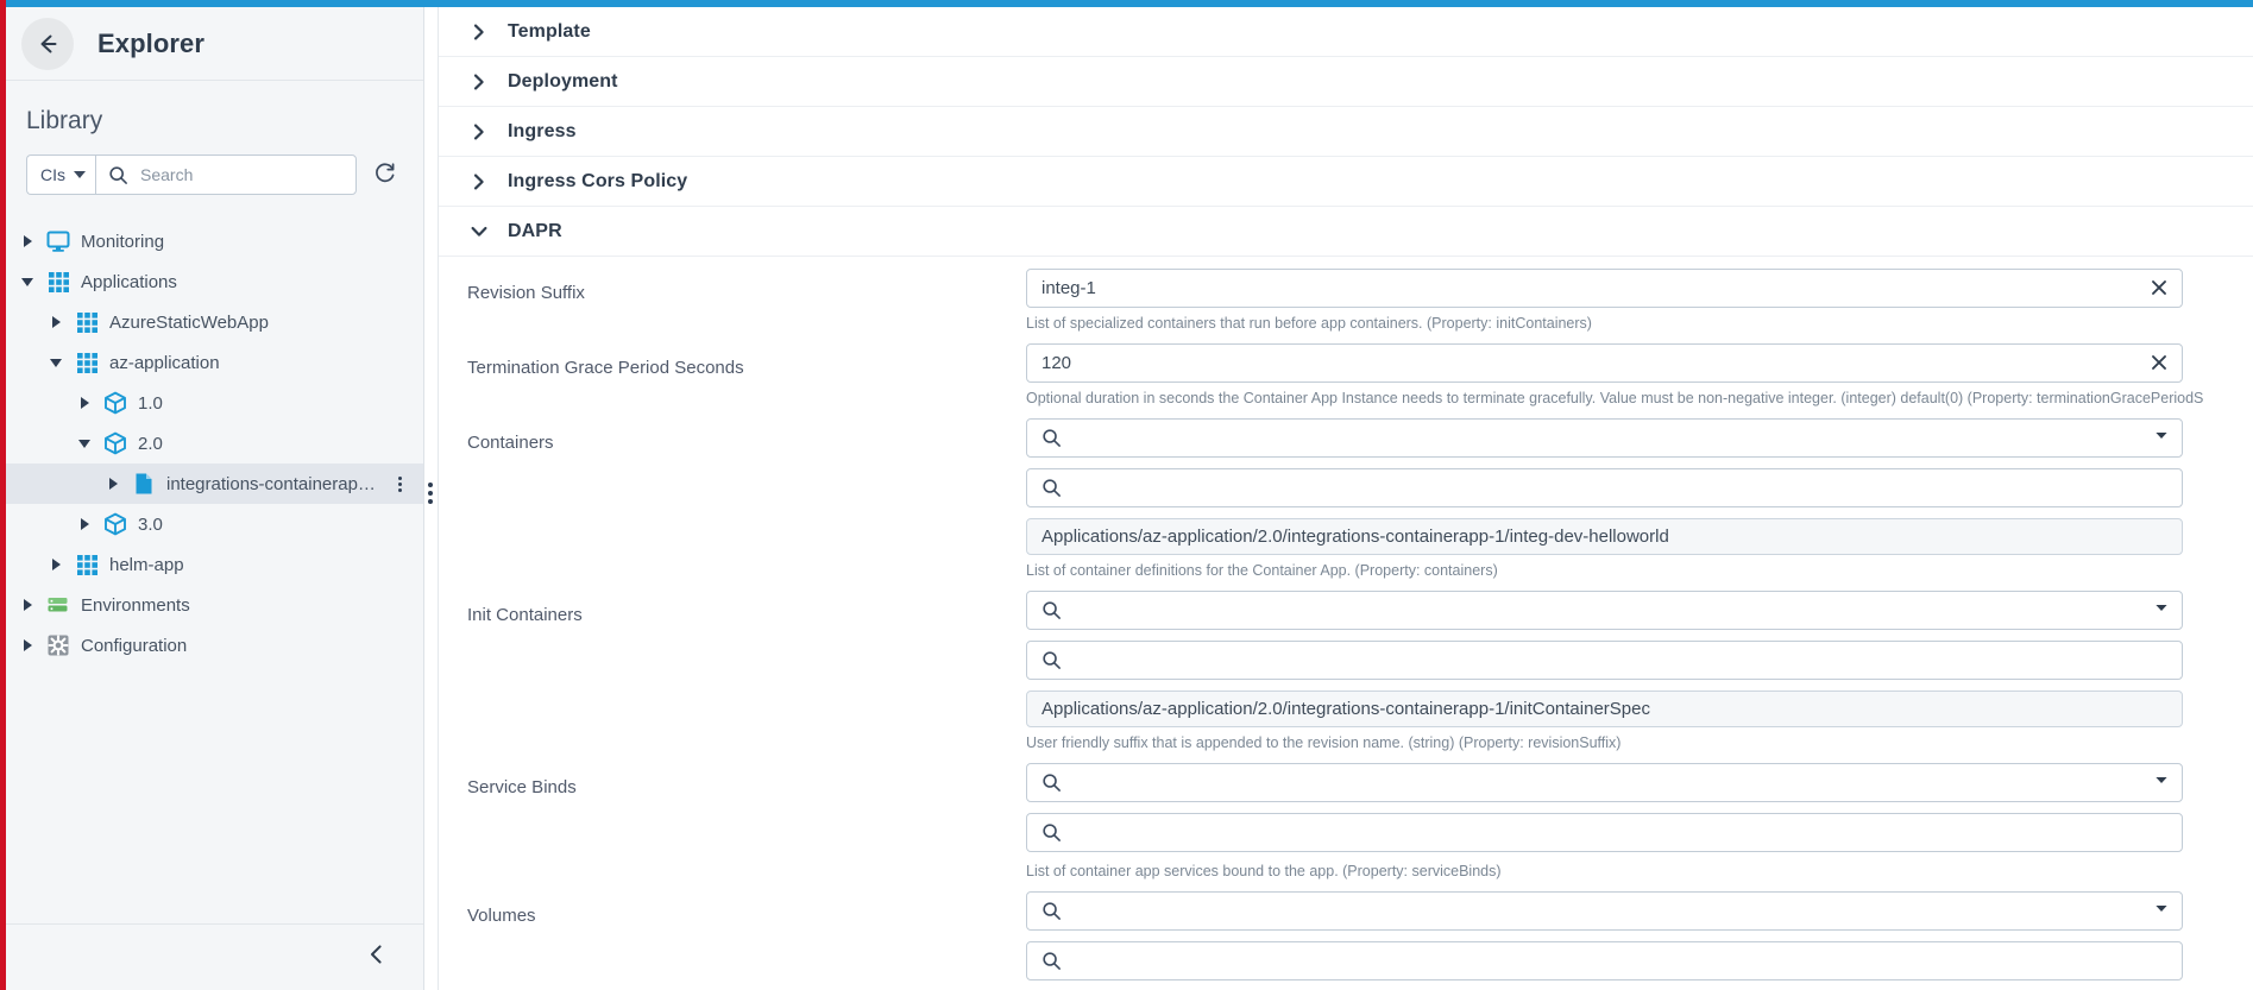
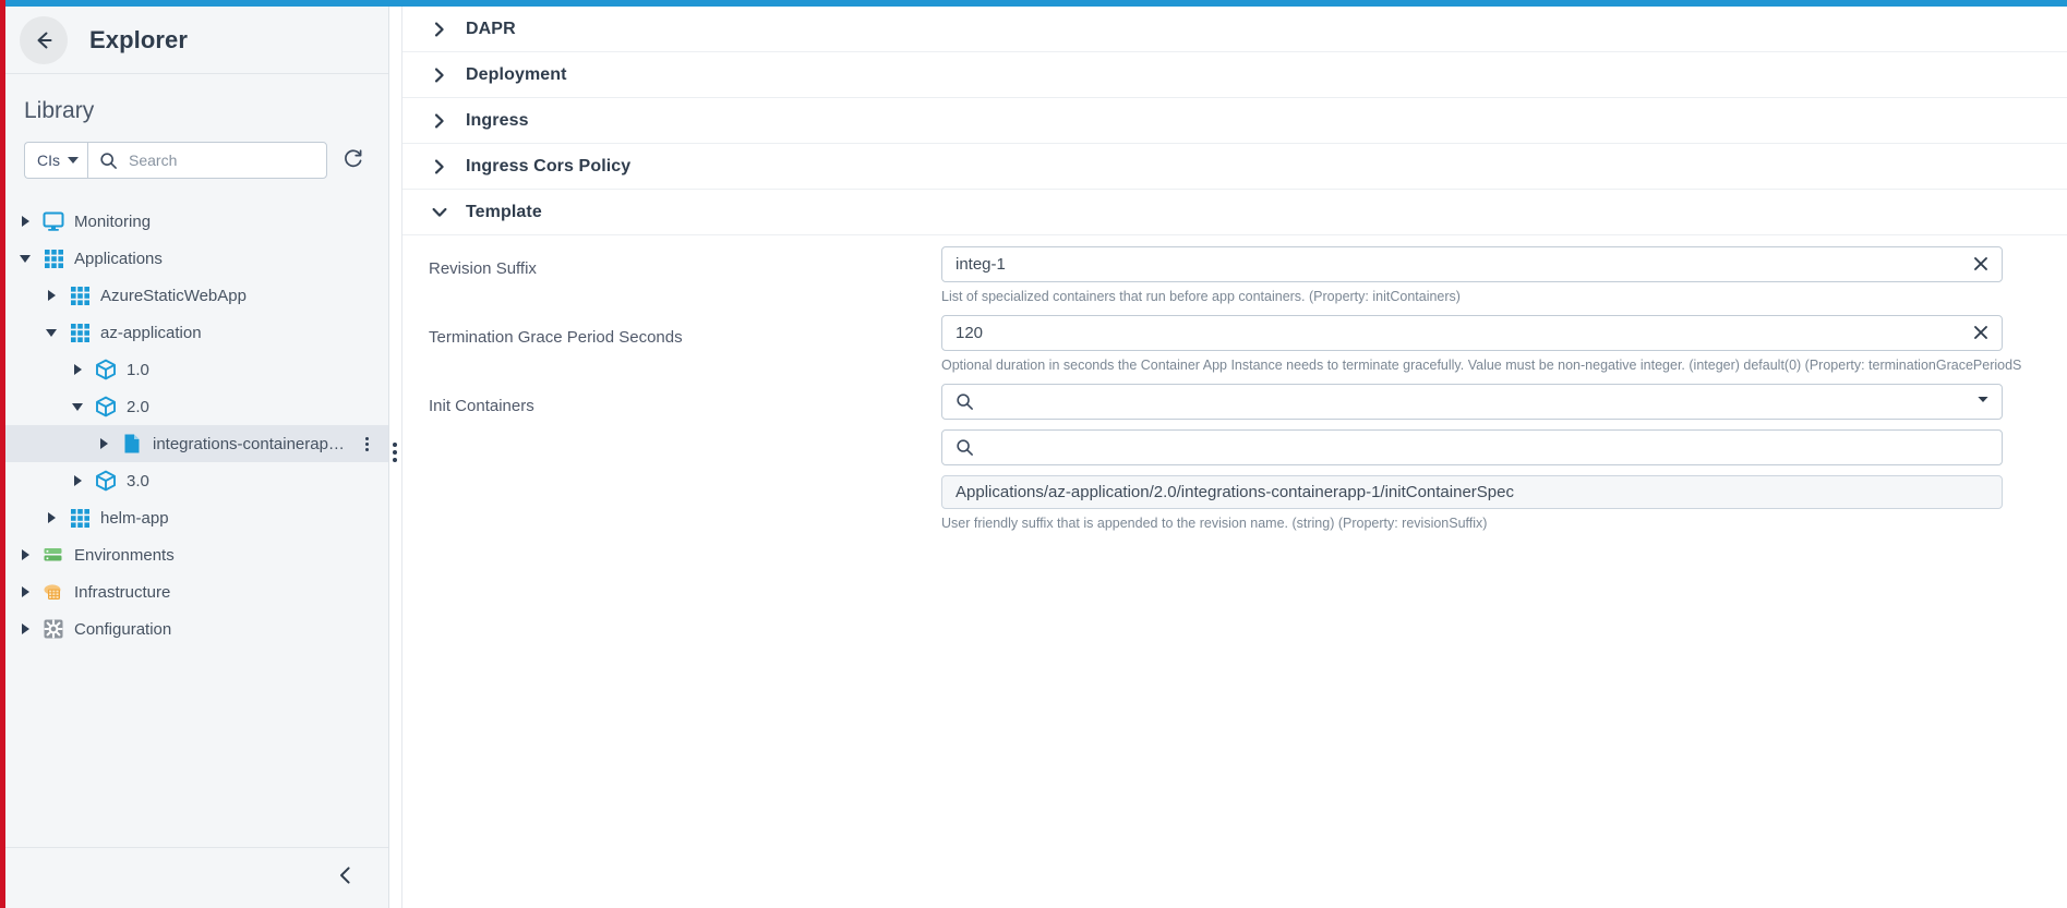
  Explorer
  Library
  CIs
  Search
  Monitoring
  Applications
  AzureStaticWebApp
  az-application
  1.0
  2.0
  integrations-containerap…
  3.0
  helm-app
  Environments
+ Infrastructure
  Configuration
- Template
+ DAPR
  Deployment
  Ingress
  Ingress Cors Policy
- DAPR
+ Template
  Revision Suffix
  integ-1
  List of specialized containers that run before app containers. (Property: initContainers)
  Termination Grace Period Seconds
  120
  Optional duration in seconds the Container App Instance needs to terminate gracefully. Value must be non-negative integer. (integer) default(0) (Property: terminationGracePeriodS
- Containers
- Applications/az-application/2.0/integrations-containerapp-1/integ-dev-helloworld
- List of container definitions for the Container App. (Property: containers)
  Init Containers
  Applications/az-application/2.0/integrations-containerapp-1/initContainerSpec
  User friendly suffix that is appended to the revision name. (string) (Property: revisionSuffix)
- Service Binds
- List of container app services bound to the app. (Property: serviceBinds)
- Volumes
